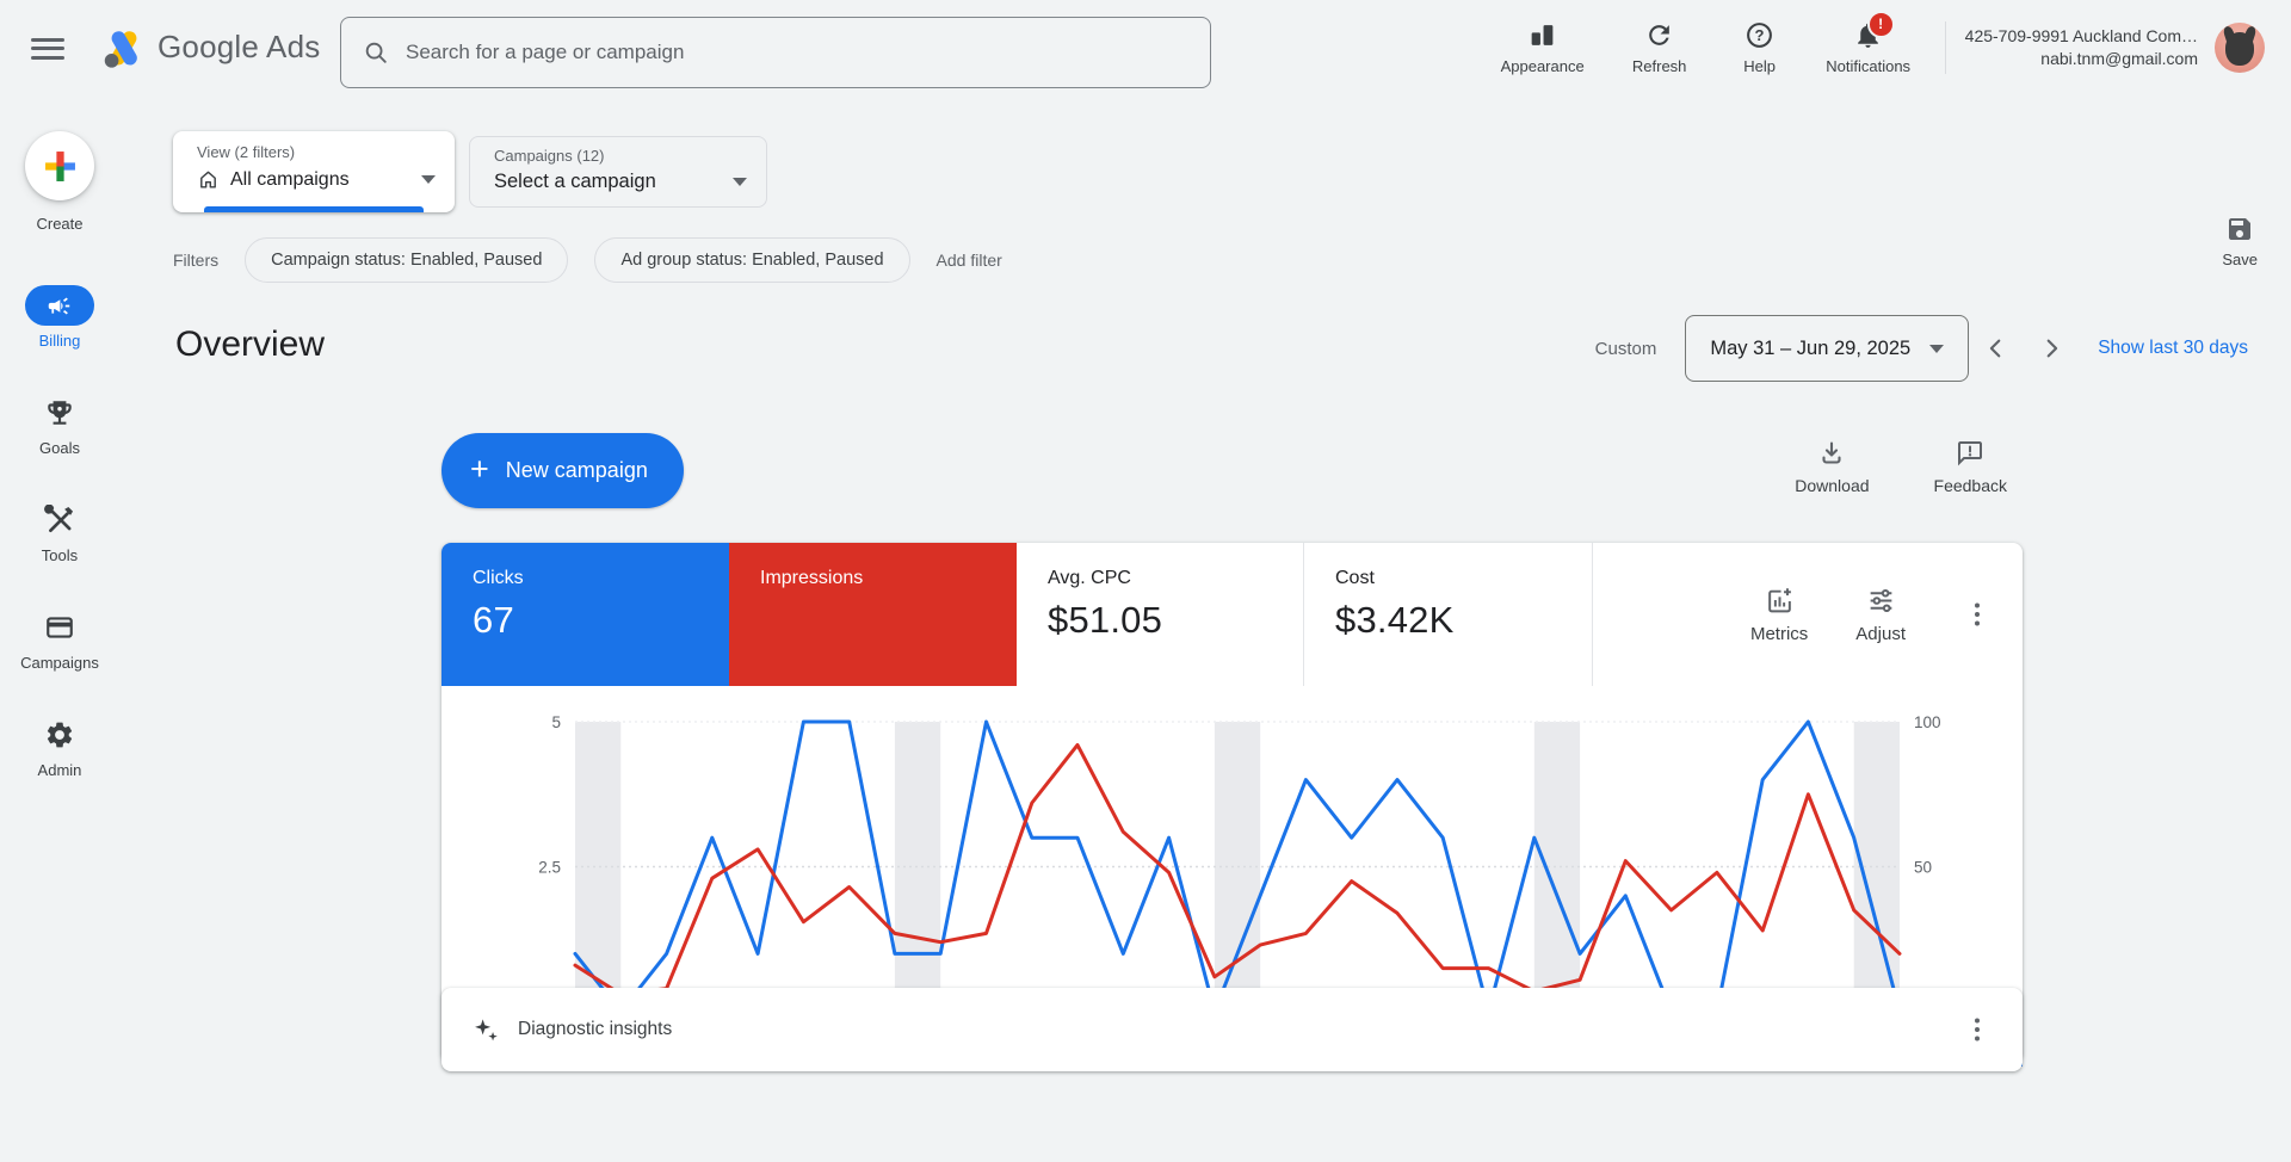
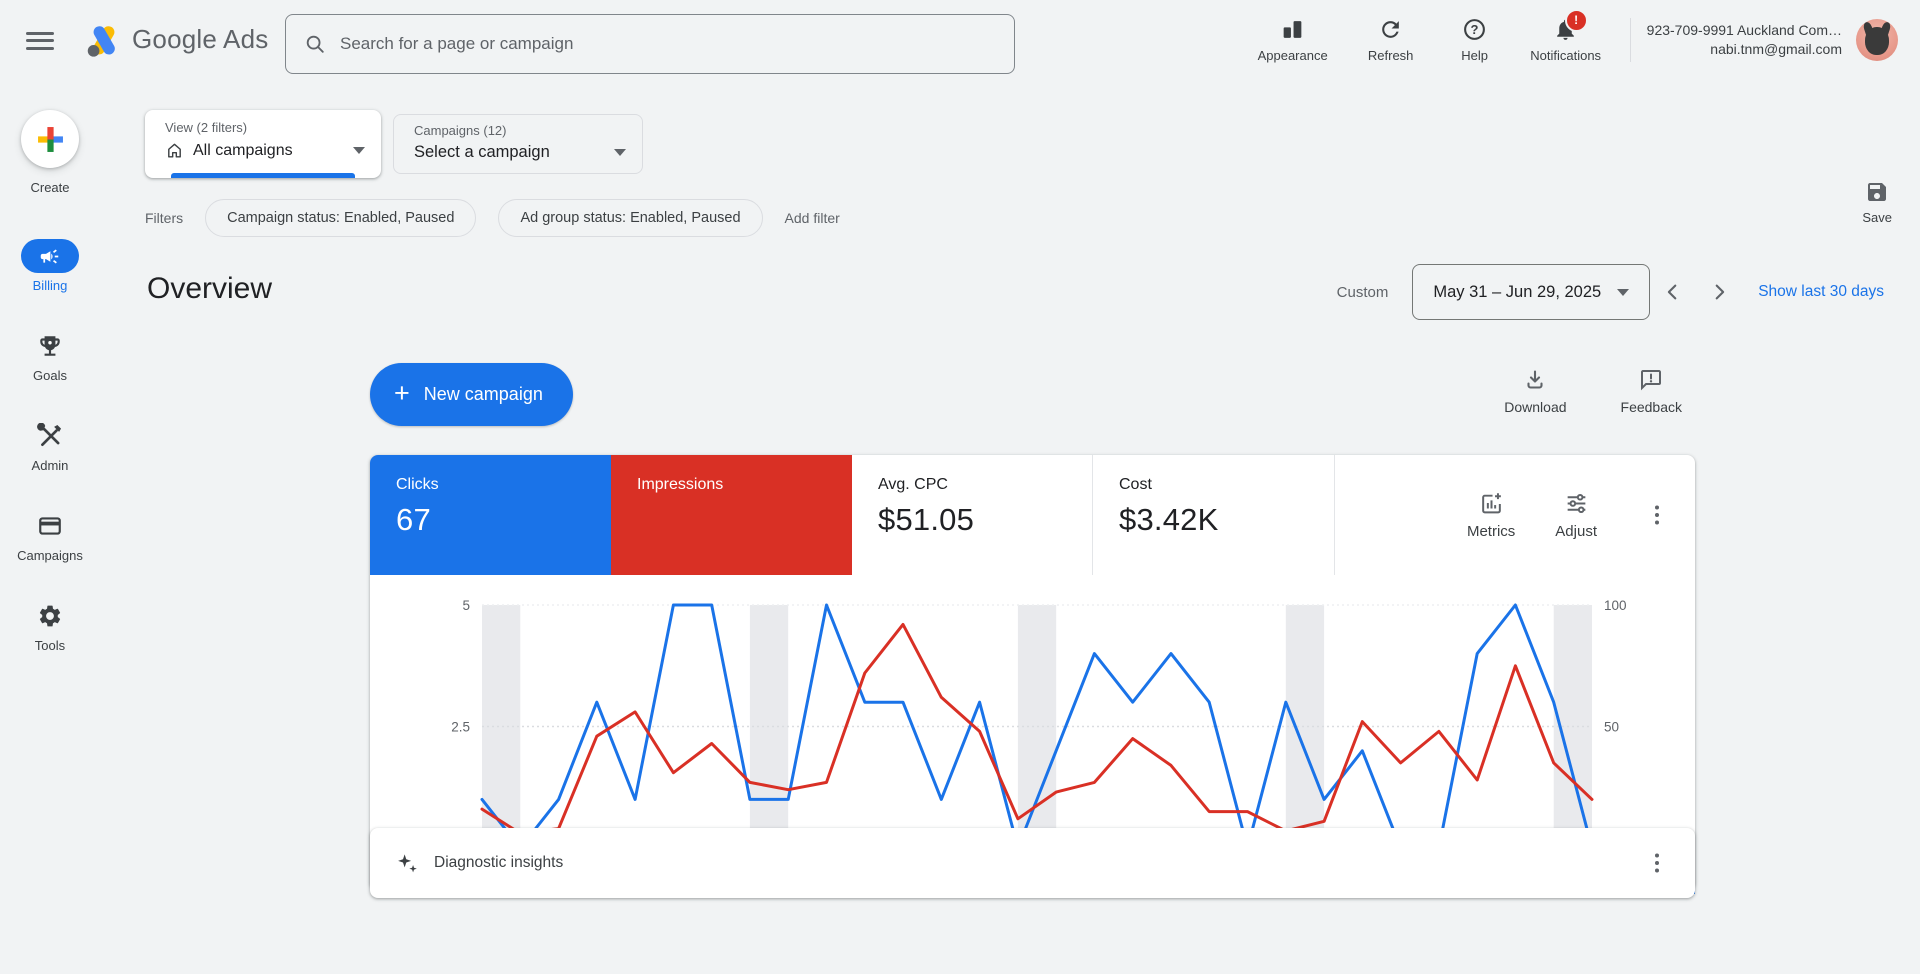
  Google Ads
  Search for a page or campaign
  Appearance
  Refresh
  ?
  Help
  !
  Notifications
- 425-709-9991 Auckland Com…
+ 923-709-9991 Auckland Com…
  nabi.tnm@gmail.com
  Create
  Billing
  Goals
- Tools
+ Admin
  Campaigns
- Admin
+ Tools
  View (2 filters)
  All campaigns
  Campaigns (12)
  Select a campaign
  Filters
  Campaign status: Enabled, Paused
  Ad group status: Enabled, Paused
  Add filter
  Save
  Overview
  Custom
  May 31 – Jun 29, 2025
  Show last 30 days
  +
  New campaign
  Download
  Feedback
  Clicks
  67
  Impressions
  Avg. CPC
  $51.05
  Cost
  $3.42K
  Metrics
  Adjust
  2.5
  5
  50
  100
  Diagnostic insights
